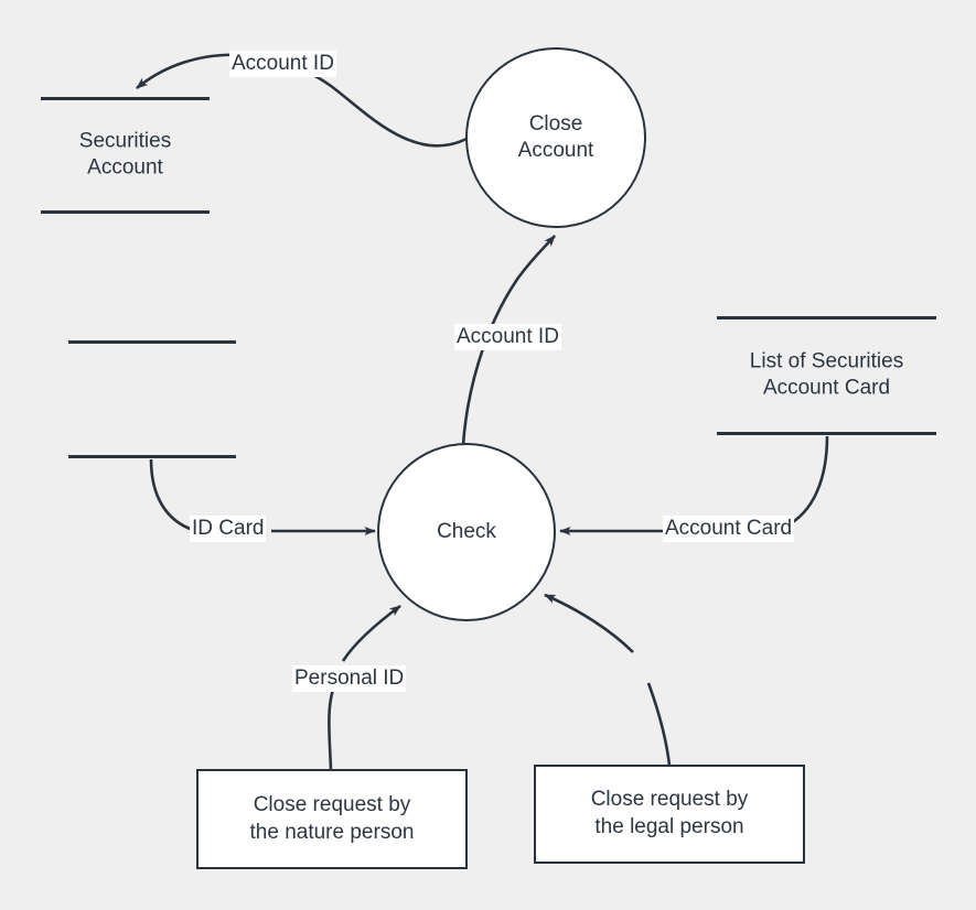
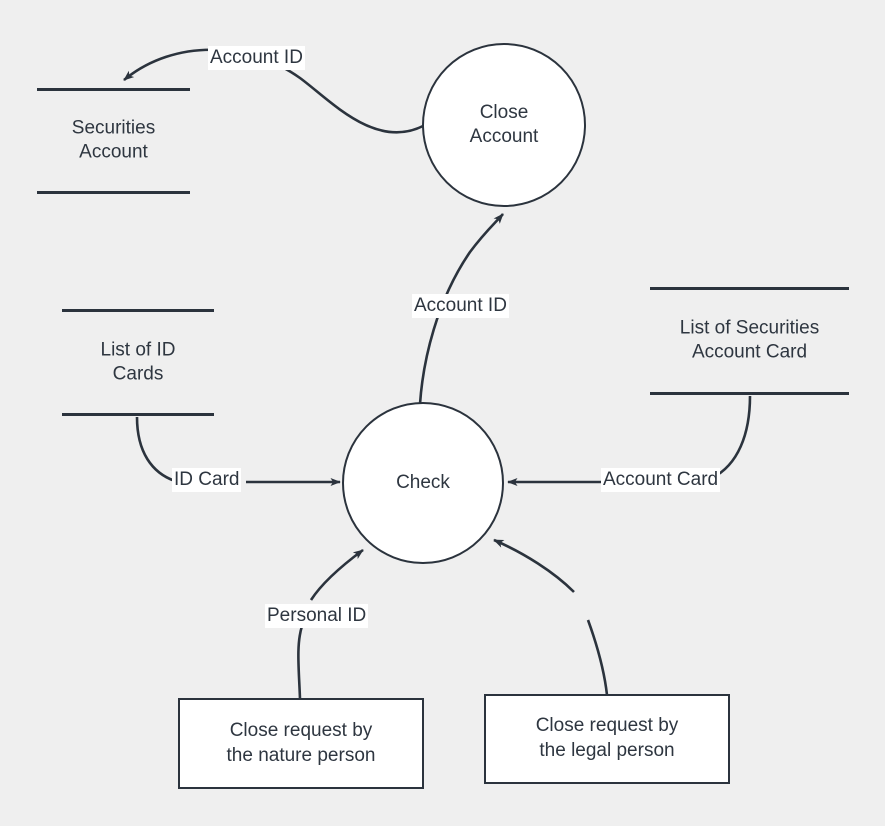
  Close
  Account
  Check
  Securities
  Account
+ List of ID
+ Cards
  List of Securities
  Account Card
  Close request by
  the nature person
  Close request by
  the legal person
  Account ID
  Account ID
  ID Card
  Account Card
  Personal ID
